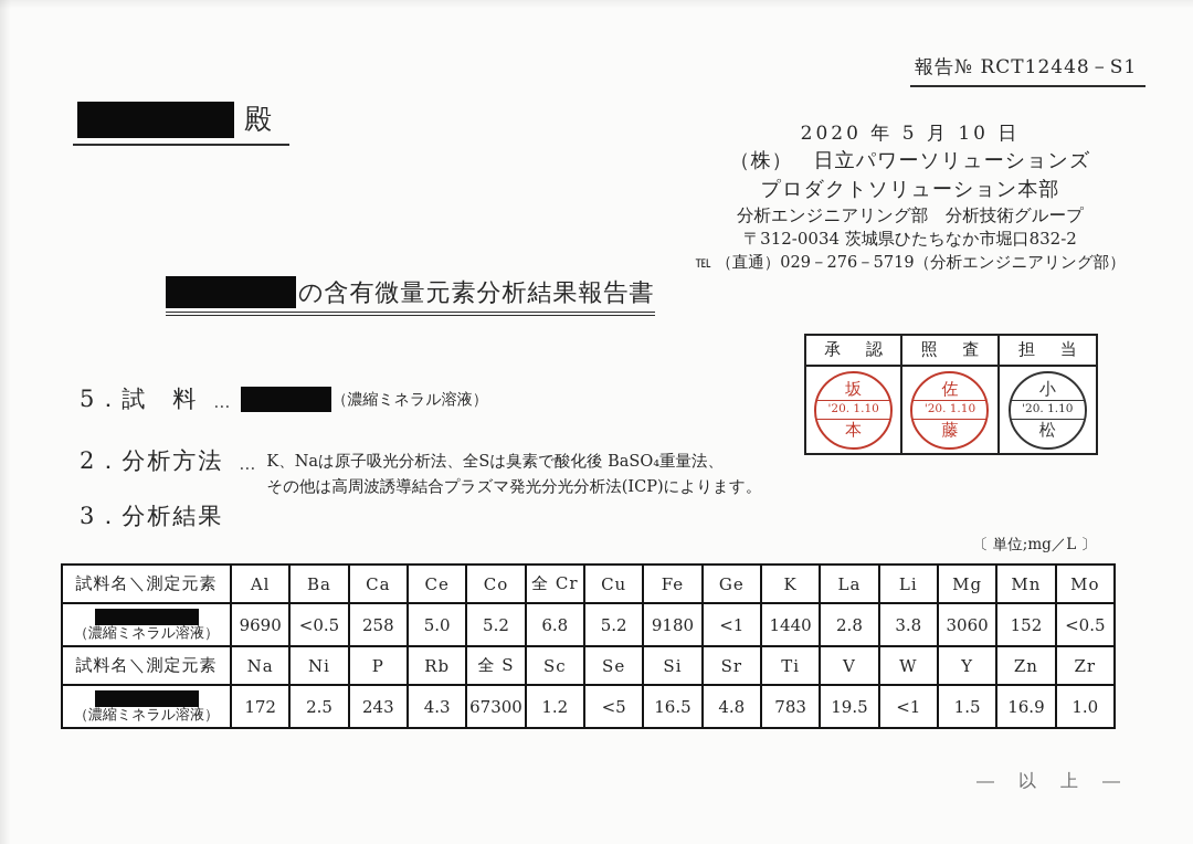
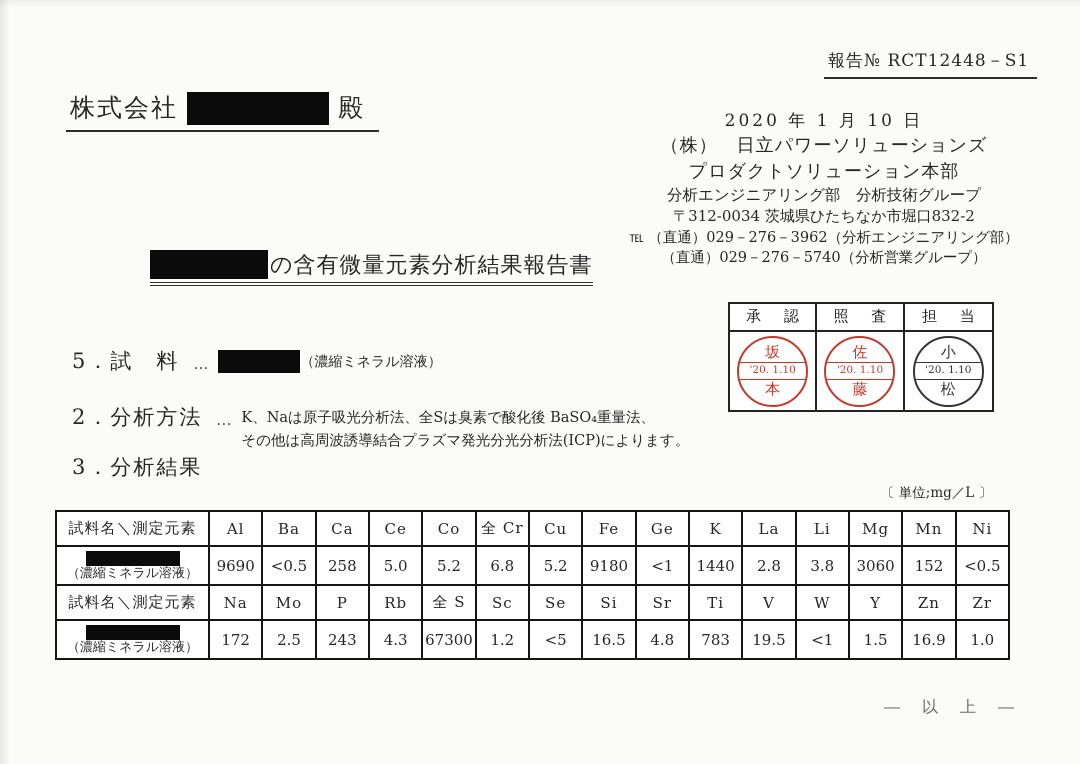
  報告№ RCT12448－S1
+ 株式会社
  殿
- 2020 年 5 月 10 日
+ 2020 年 1 月 10 日
  （株） 日立パワーソリューションズ
  プロダクトソリューション本部
  分析エンジニアリング部 分析技術グループ
  〒312-0034 茨城県ひたちなか市堀口832-2
- ℡ （直通）029－276－5719（分析エンジニアリング部）
+ ℡ （直通）029－276－3962（分析エンジニアリング部）
+ （直通）029－276－5740（分析営業グループ）
  の含有微量元素分析結果報告書
  承 認
  照 査
  担 当
  坂
  '20. 1.10
  本
  佐
  '20. 1.10
  藤
  小
  '20. 1.10
  松
  5．試 料
  …
  （濃縮ミネラル溶液）
  2．分析方法
  …
  K、Naは原子吸光分析法、全Sは臭素で酸化後 BaSO₄重量法、
  その他は高周波誘導結合プラズマ発光分光分析法(ICP)によります。
  3．分析結果
  〔 単位;mg／L 〕
- 試料名＼測定元素	Al	Ba	Ca	Ce	Co	全 Cr	Cu	Fe	Ge	K	La	Li	Mg	Mn	Mo
+ 試料名＼測定元素	Al	Ba	Ca	Ce	Co	全 Cr	Cu	Fe	Ge	K	La	Li	Mg	Mn	Ni
  （濃縮ミネラル溶液）	9690	<0.5	258	5.0	5.2	6.8	5.2	9180	<1	1440	2.8	3.8	3060	152	<0.5
- 試料名＼測定元素	Na	Ni	P	Rb	全 S	Sc	Se	Si	Sr	Ti	V	W	Y	Zn	Zr
+ 試料名＼測定元素	Na	Mo	P	Rb	全 S	Sc	Se	Si	Sr	Ti	V	W	Y	Zn	Zr
  （濃縮ミネラル溶液）	172	2.5	243	4.3	67300	1.2	<5	16.5	4.8	783	19.5	<1	1.5	16.9	1.0
  ― 以 上 ―
